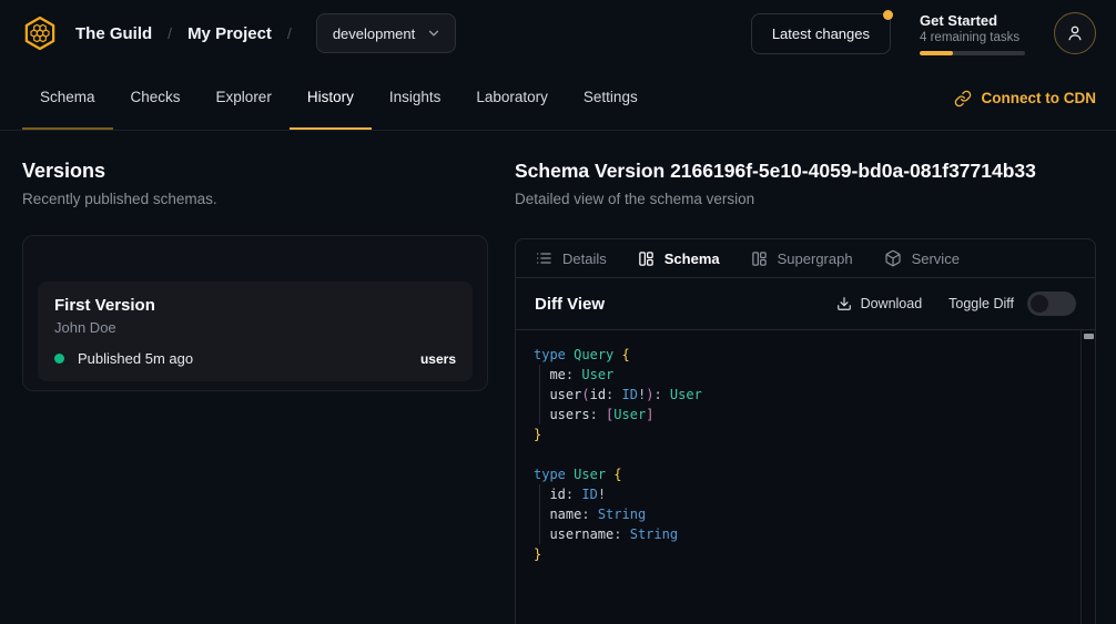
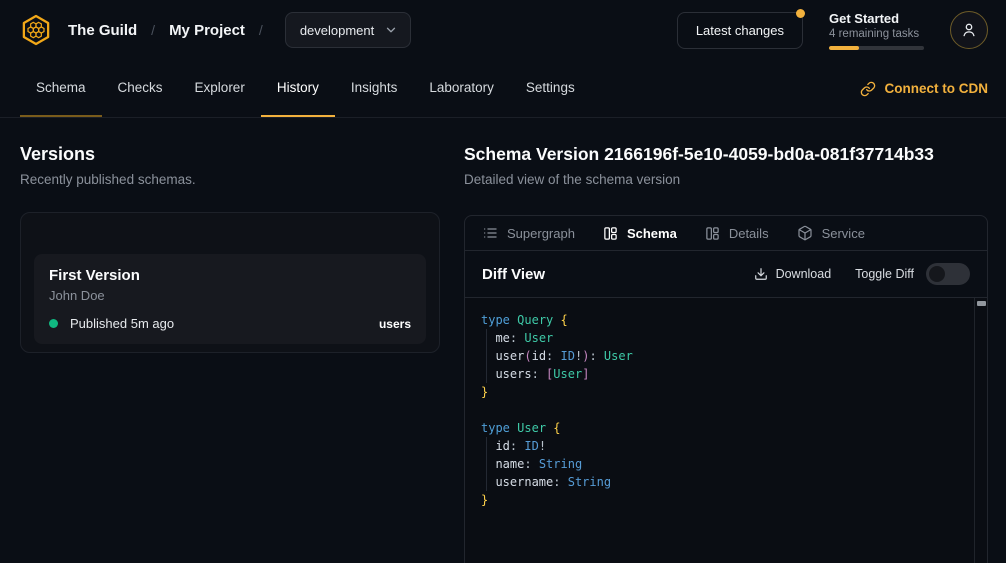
  The Guild
  /
  My Project
  /
  development
  Latest changes
  Get Started
  4 remaining tasks
  Schema
  Checks
  Explorer
  History
  Insights
  Laboratory
  Settings
  Connect to CDN
  Versions
  Recently published schemas.
  First Version
  John Doe
  Published 5m ago
  users
  Schema Version 2166196f-5e10-4059-bd0a-081f37714b33
  Detailed view of the schema version
- Details
+ Supergraph
  Schema
- Supergraph
+ Details
  Service
  Diff View
  Download
  Toggle Diff
  type Query {
  me: User
  user(id: ID!): User
  users: [User]
  }
  type User {
  id: ID!
  name: String
  username: String
  }
